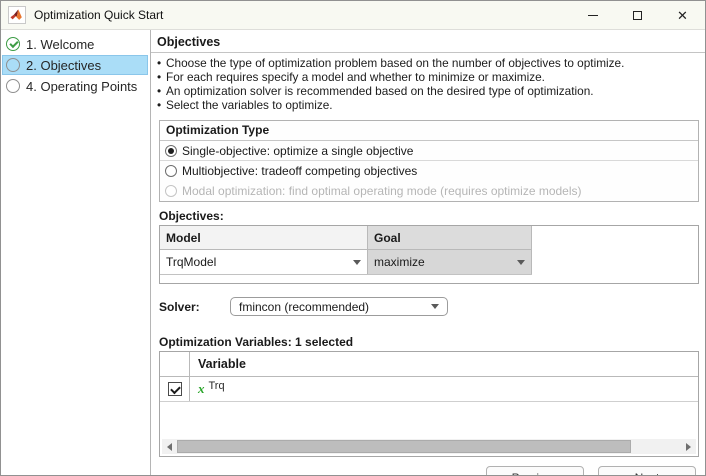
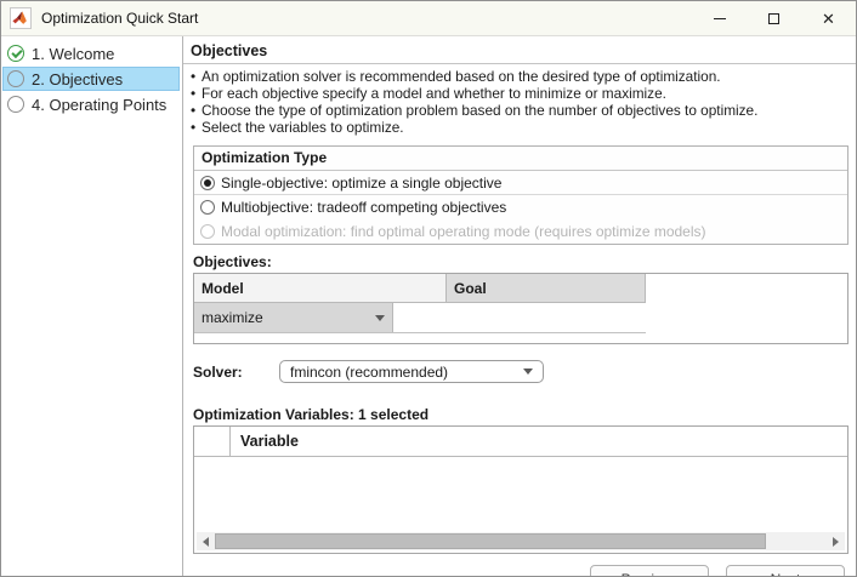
  Optimization Quick Start
  ✕
  1. Welcome
  2. Objectives
  4. Operating Points
  Objectives
  •
- Choose the type of optimization problem based on the number of objectives to optimize.
+ An optimization solver is recommended based on the desired type of optimization.
  •
- For each requires specify a model and whether to minimize or maximize.
+ For each objective specify a model and whether to minimize or maximize.
  •
- An optimization solver is recommended based on the desired type of optimization.
+ Choose the type of optimization problem based on the number of objectives to optimize.
  •
  Select the variables to optimize.
  Optimization Type
  Single-objective: optimize a single objective
  Multiobjective: tradeoff competing objectives
  Modal optimization: find optimal operating mode (requires optimize models)
  Objectives:
  Model
  Goal
- TrqModel
  maximize
  Solver:
  fmincon (recommended)
  Optimization Variables: 1 selected
  Variable
- x
- Trq
